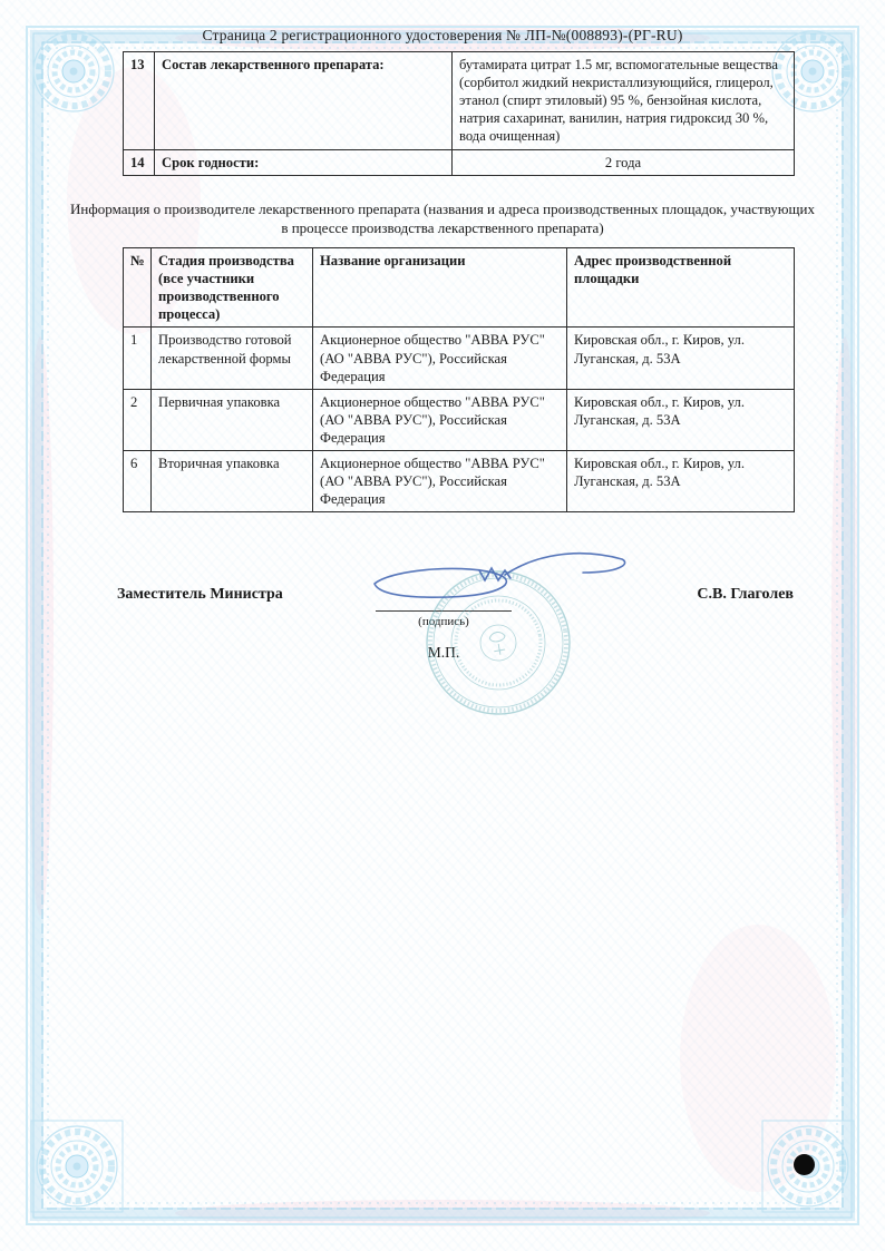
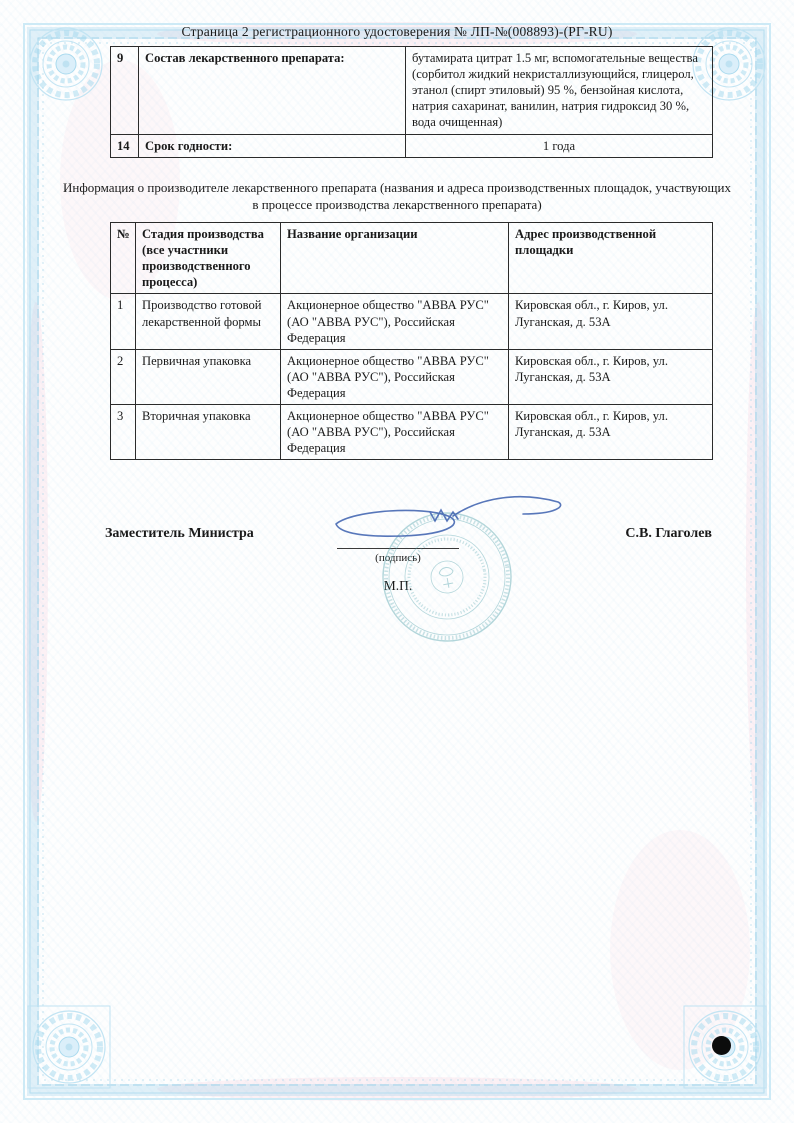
  Страница 2 регистрационного удостоверения № ЛП-№(008893)-(РГ-RU)
- 13	Состав лекарственного препарата:	бутамирата цитрат 1.5 мг, вспомогательные вещества (сорбитол жидкий некристаллизующийся, глицерол, этанол (спирт этиловый) 95 %, бензойная кислота, натрия сахаринат, ванилин, натрия гидроксид 30 %, вода очищенная)
+ 9	Состав лекарственного препарата:	бутамирата цитрат 1.5 мг, вспомогательные вещества (сорбитол жидкий некристаллизующийся, глицерол, этанол (спирт этиловый) 95 %, бензойная кислота, натрия сахаринат, ванилин, натрия гидроксид 30 %, вода очищенная)
- 14	Срок годности:	2 года
+ 14	Срок годности:	1 года
  Информация о производителе лекарственного препарата (названия и адреса производственных площадок, участвующих в процессе производства лекарственного препарата)
  №	Стадия производства (все участники производственного процесса)	Название организации	Адрес производственной площадки
  1	Производство готовой лекарственной формы	Акционерное общество "АВВА РУС" (АО "АВВА РУС"), Российская Федерация	Кировская обл., г. Киров, ул. Луганская, д. 53А
  2	Первичная упаковка	Акционерное общество "АВВА РУС" (АО "АВВА РУС"), Российская Федерация	Кировская обл., г. Киров, ул. Луганская, д. 53А
- 6	Вторичная упаковка	Акционерное общество "АВВА РУС" (АО "АВВА РУС"), Российская Федерация	Кировская обл., г. Киров, ул. Луганская, д. 53А
+ 3	Вторичная упаковка	Акционерное общество "АВВА РУС" (АО "АВВА РУС"), Российская Федерация	Кировская обл., г. Киров, ул. Луганская, д. 53А
  Заместитель Министра
  С.В. Глаголев
  (подпись)
  М.П.
